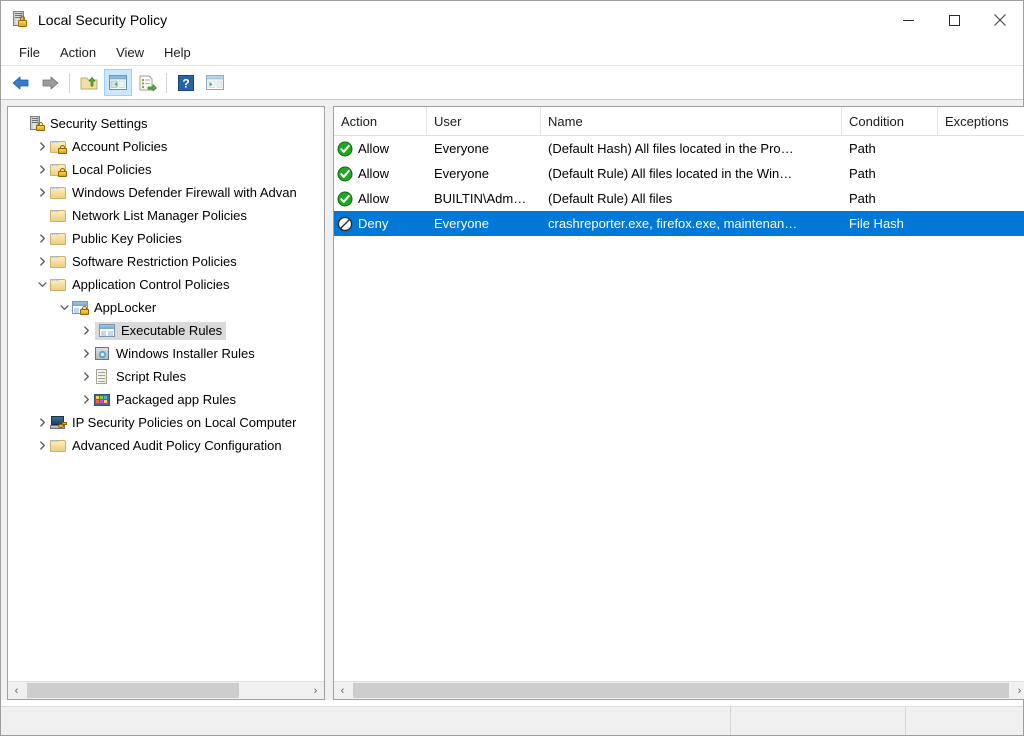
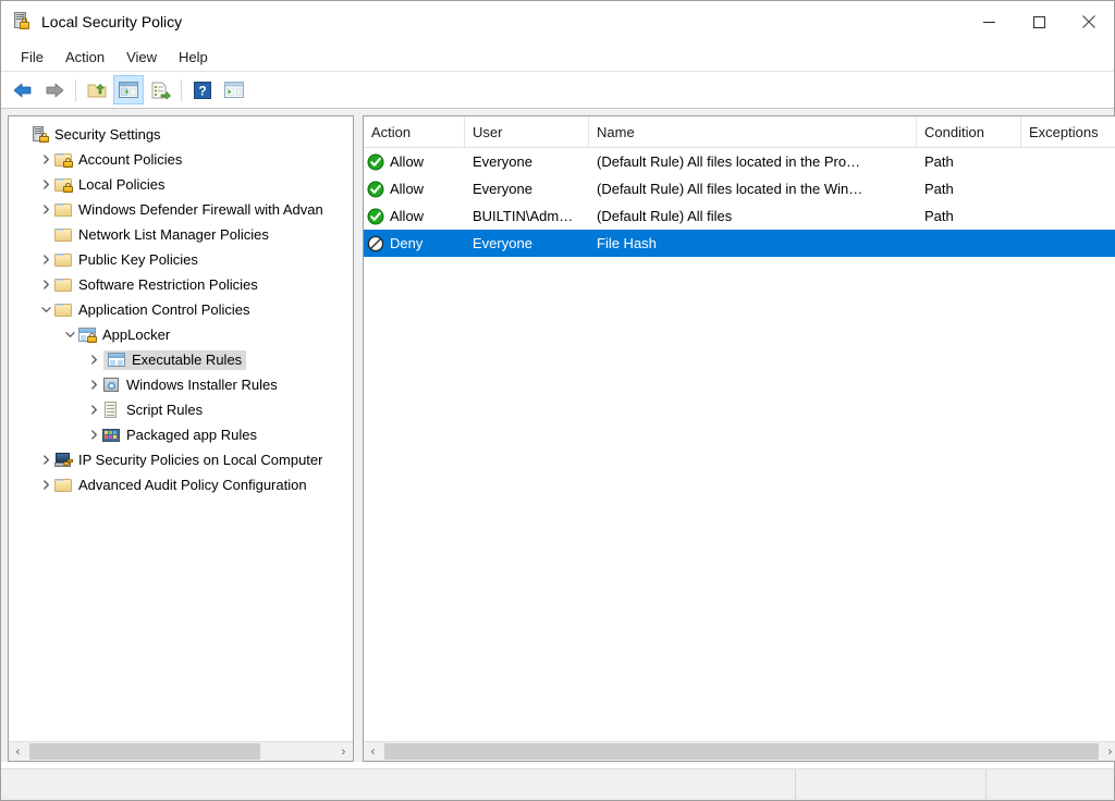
  Local Security Policy
  File
  Action
  View
  Help
  ?
  Security Settings
  Account Policies
  Local Policies
  Windows Defender Firewall with Advan
  Network List Manager Policies
  Public Key Policies
  Software Restriction Policies
  Application Control Policies
  AppLocker
  Executable Rules
  Windows Installer Rules
  Script Rules
  Packaged app Rules
  IP Security Policies on Local Computer
  Advanced Audit Policy Configuration
  ‹
  ›
  Action
  User
  Name
  Condition
  Exceptions
  Allow
  Everyone
- (Default Hash) All files located in the Pro…
+ (Default Rule) All files located in the Pro…
  Path
  Allow
  Everyone
  (Default Rule) All files located in the Win…
  Path
  Allow
  BUILTIN\Adm…
  (Default Rule) All files
  Path
  Deny
  Everyone
- crashreporter.exe, firefox.exe, maintenan…
  File Hash
  ‹
  ›
